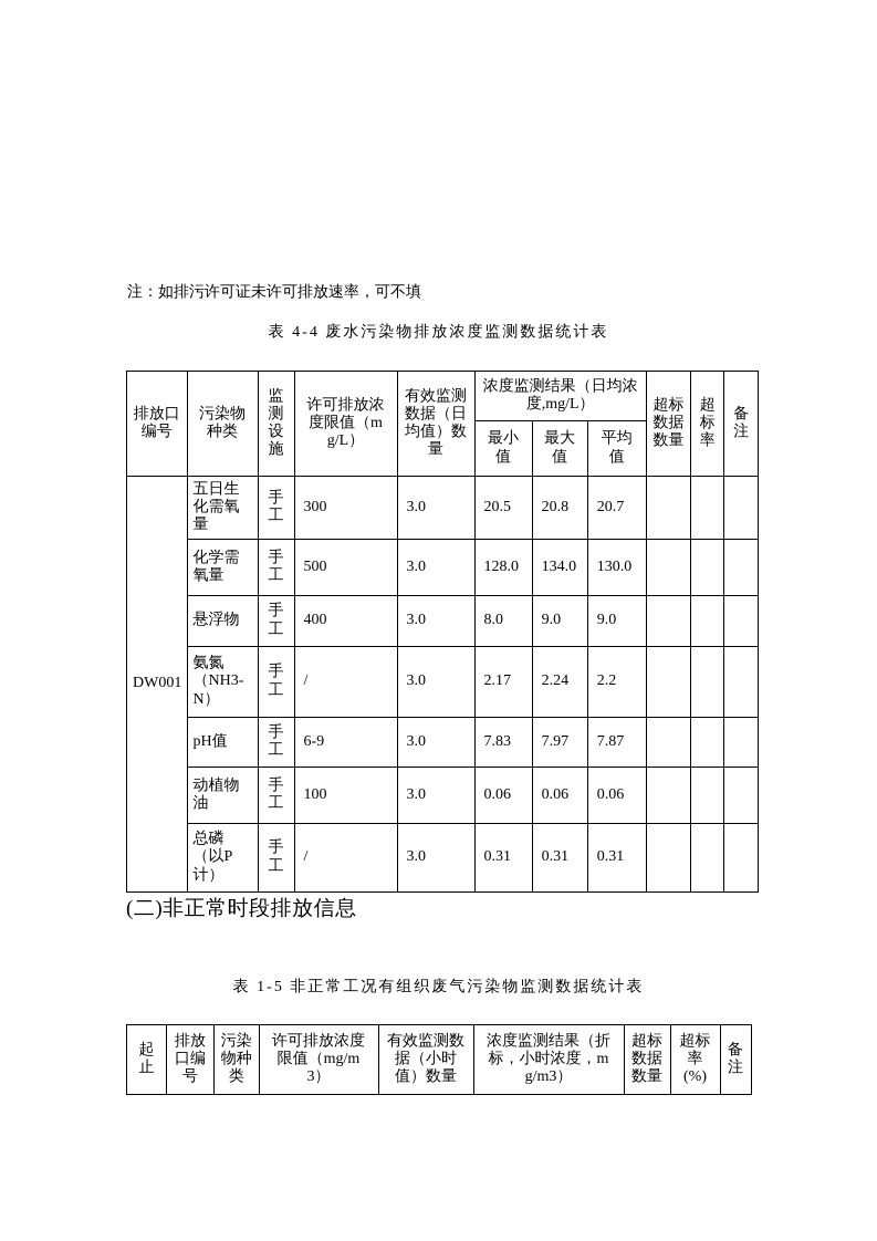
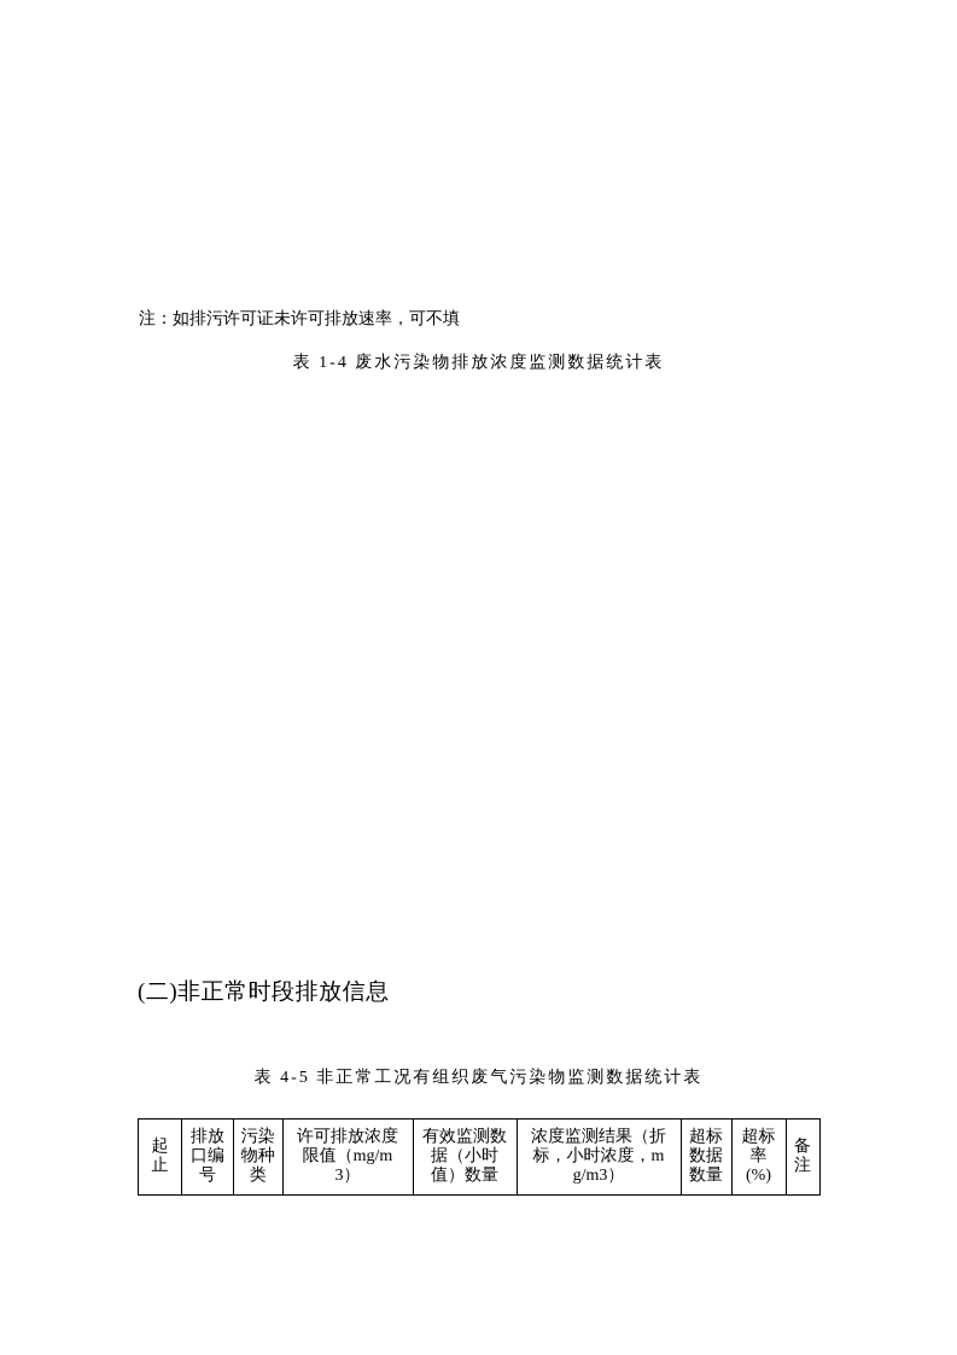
  注：如排污许可证未许可排放速率，可不填
- 表 4-4 废水污染物排放浓度监测数据统计表
+ 表 1-4 废水污染物排放浓度监测数据统计表
- 排放口编号	污染物种类	监测设施	许可排放浓度限值（mg/L）	有效监测数据（日均值）数量	浓度监测结果（日均浓度,mg/L）	超标数据数量	超标率	备注
- 最小值	最大值	平均值
- DW001	五日生化需氧量	手工	300	3.0	20.5	20.8	20.7
- 化学需氧量	手工	500	3.0	128.0	134.0	130.0
- 悬浮物	手工	400	3.0	8.0	9.0	9.0
- 氨氮（NH3-N）	手工	/	3.0	2.17	2.24	2.2
- pH值	手工	6-9	3.0	7.83	7.97	7.87
- 动植物油	手工	100	3.0	0.06	0.06	0.06
- 总磷（以P计）	手工	/	3.0	0.31	0.31	0.31
  (二)非正常时段排放信息
- 表 1-5 非正常工况有组织废气污染物监测数据统计表
+ 表 4-5 非正常工况有组织废气污染物监测数据统计表
  起止	排放口编号	污染物种类	许可排放浓度限值（mg/m3）	有效监测数据（小时值）数量	浓度监测结果（折标，小时浓度，mg/m3）	超标数据数量	超标率(%)	备注
